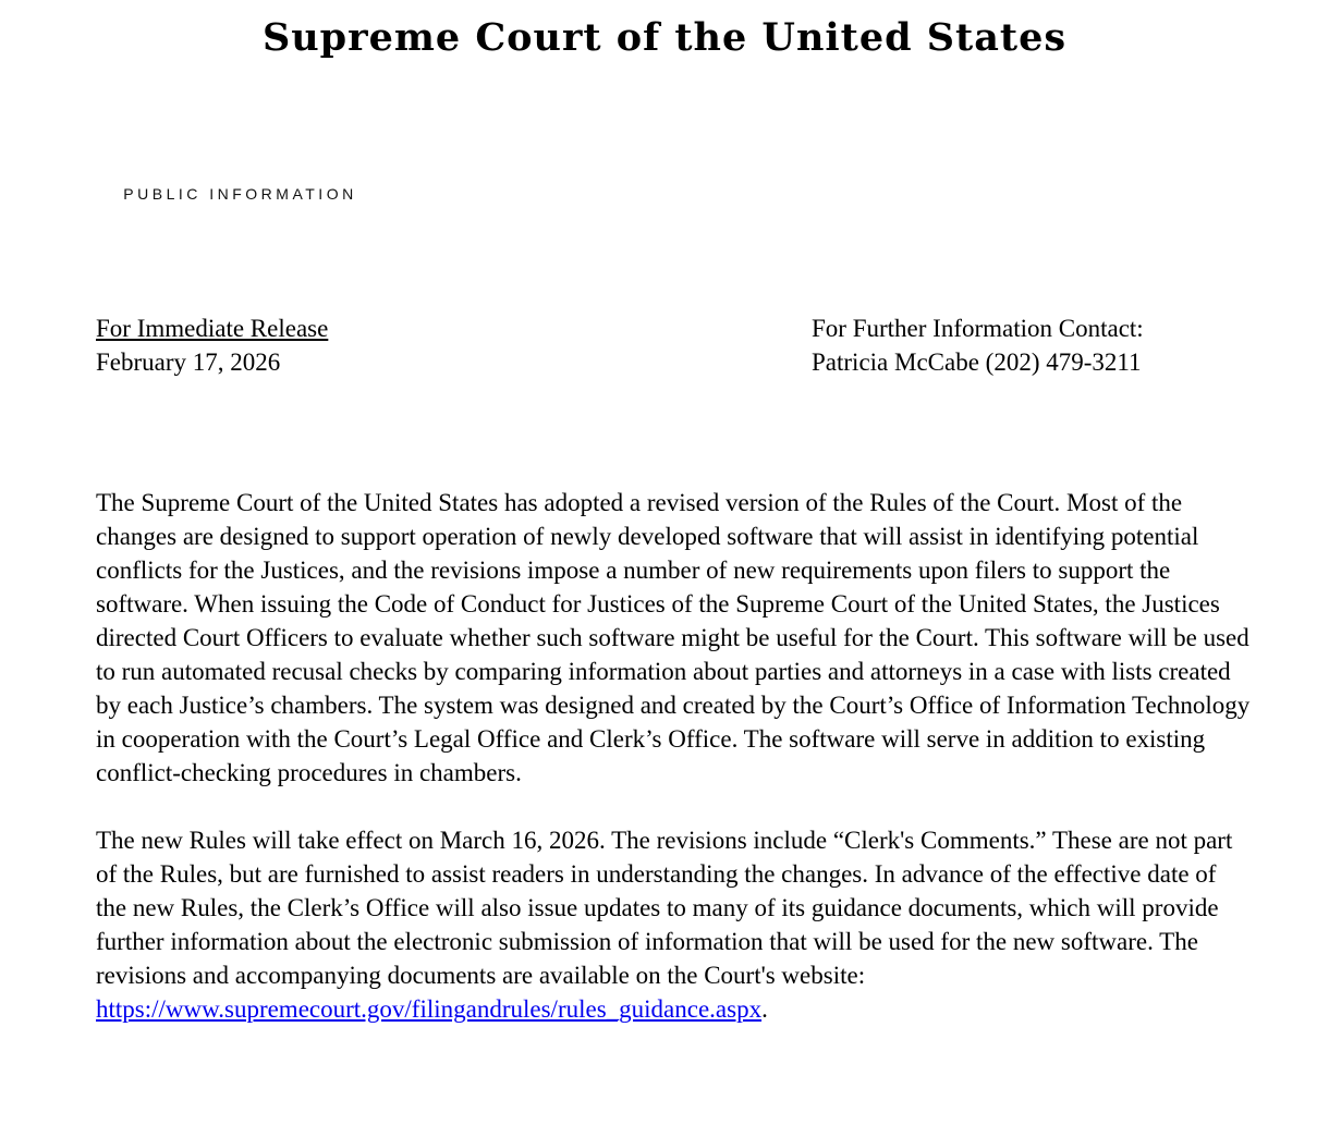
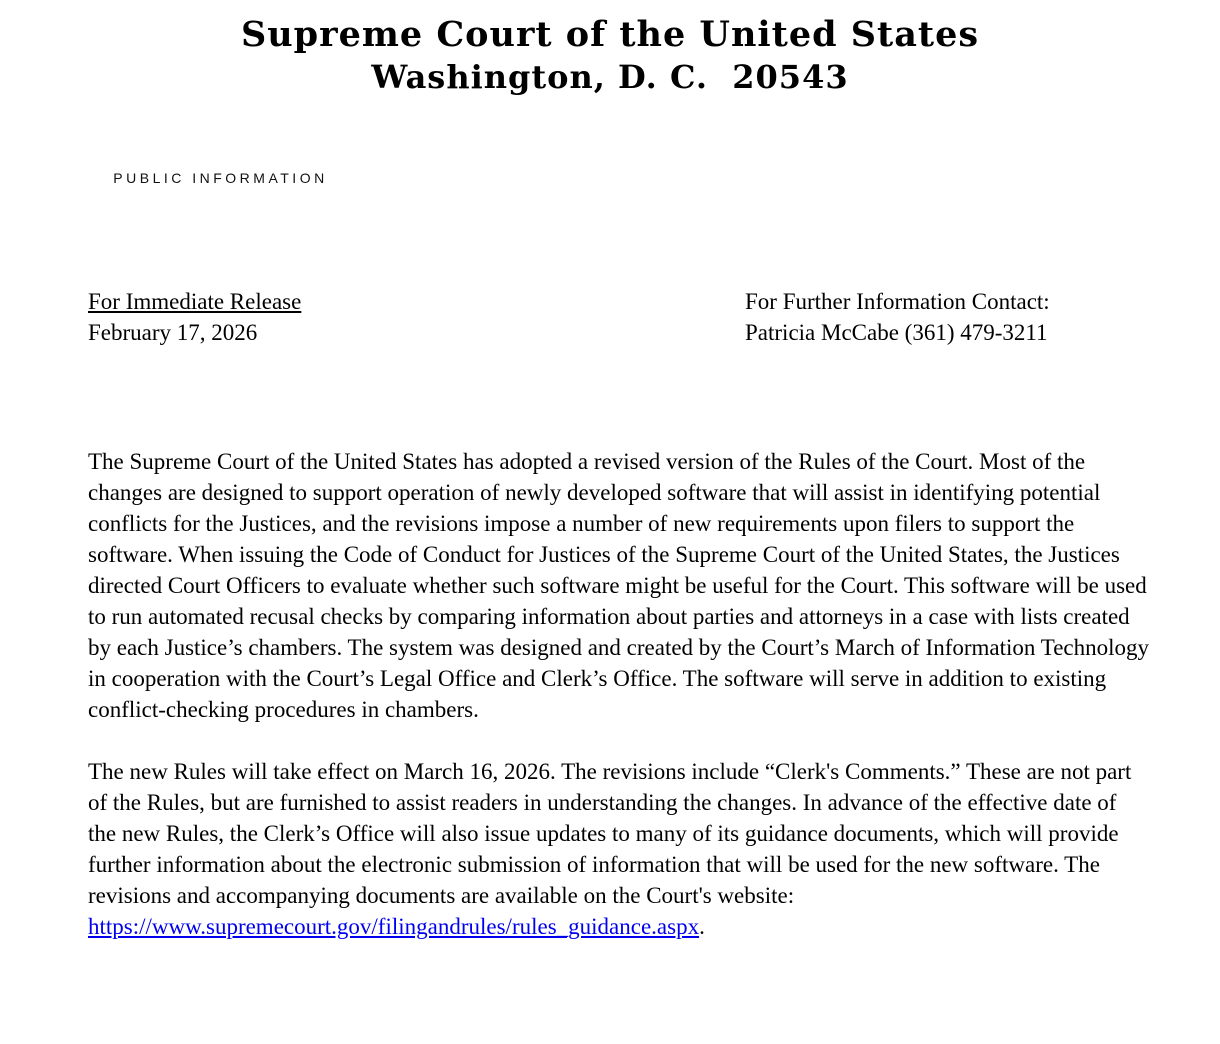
  Supreme Court of the United States
+ Washington, D. C. 20543
  PUBLIC INFORMATION
  For Immediate Release
  February 17, 2026
  For Further Information Contact:
- Patricia McCabe (202) 479-3211
+ Patricia McCabe (361) 479-3211
- The Supreme Court of the United States has adopted a revised version of the Rules of the Court. Most of the changes are designed to support operation of newly developed software that will assist in identifying potential conflicts for the Justices, and the revisions impose a number of new requirements upon filers to support the software. When issuing the Code of Conduct for Justices of the Supreme Court of the United States, the Justices directed Court Officers to evaluate whether such software might be useful for the Court. This software will be used to run automated recusal checks by comparing information about parties and attorneys in a case with lists created by each Justice’s chambers. The system was designed and created by the Court’s Office of Information Technology in cooperation with the Court’s Legal Office and Clerk’s Office. The software will serve in addition to existing conflict-checking procedures in chambers.
+ The Supreme Court of the United States has adopted a revised version of the Rules of the Court. Most of the changes are designed to support operation of newly developed software that will assist in identifying potential conflicts for the Justices, and the revisions impose a number of new requirements upon filers to support the software. When issuing the Code of Conduct for Justices of the Supreme Court of the United States, the Justices directed Court Officers to evaluate whether such software might be useful for the Court. This software will be used to run automated recusal checks by comparing information about parties and attorneys in a case with lists created by each Justice’s chambers. The system was designed and created by the Court’s March of Information Technology in cooperation with the Court’s Legal Office and Clerk’s Office. The software will serve in addition to existing conflict-checking procedures in chambers.
  The new Rules will take effect on March 16, 2026. The revisions include “Clerk's Comments.” These are not part of the Rules, but are furnished to assist readers in understanding the changes. In advance of the effective date of the new Rules, the Clerk’s Office will also issue updates to many of its guidance documents, which will provide further information about the electronic submission of information that will be used for the new software. The revisions and accompanying documents are available on the Court's website: https://www.supremecourt.gov/filingandrules/rules_guidance.aspx.
